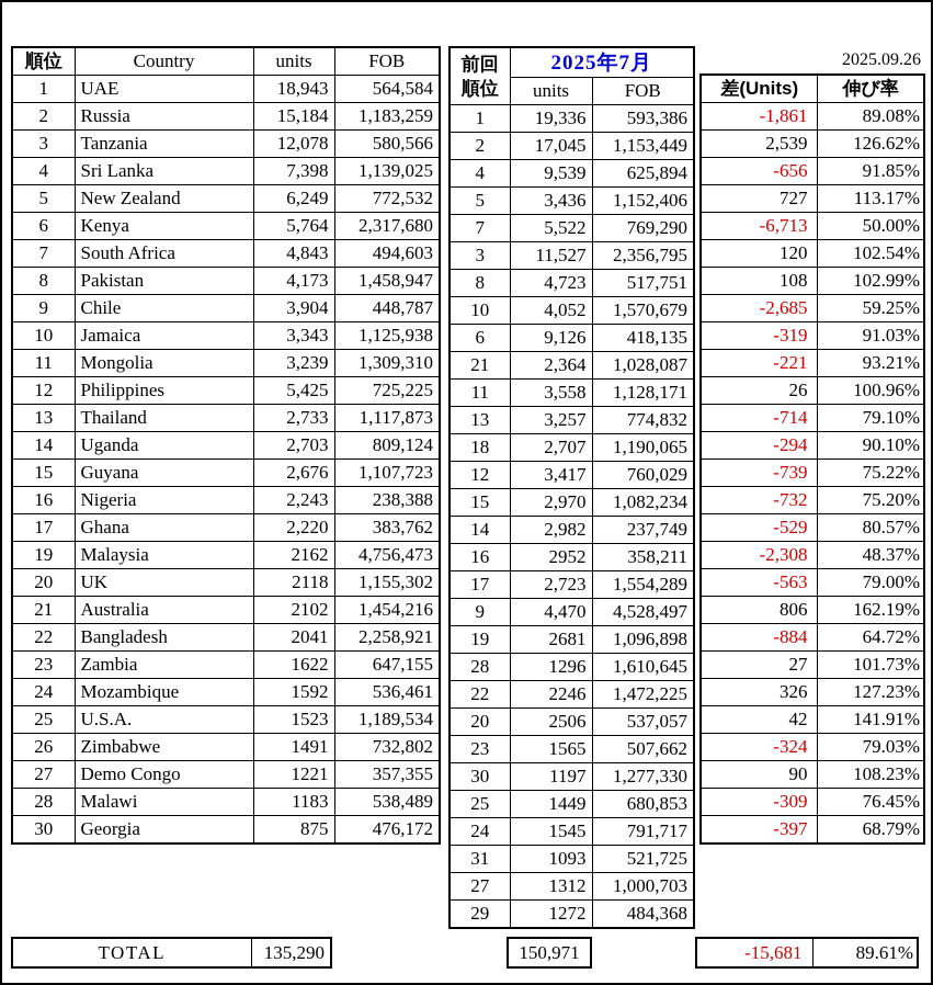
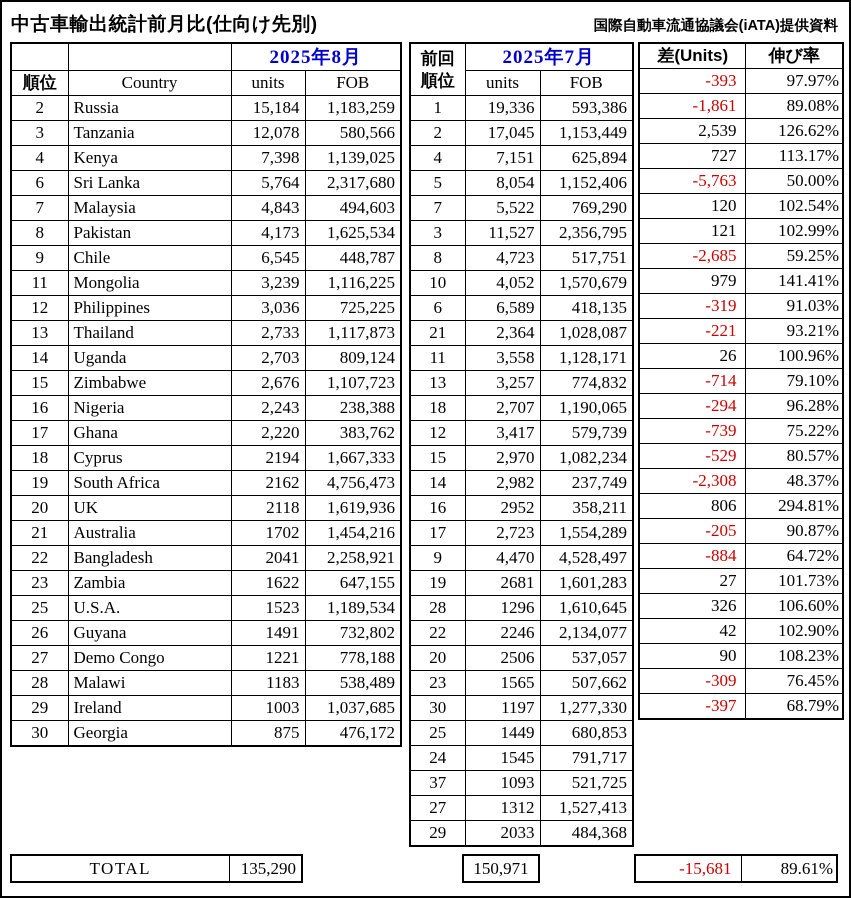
+ 中古車輸出統計前月比(仕向け先別)
+ 国際自動車流通協議会(iATA)提供資料
+ 		2025年8月
  順位	Country	units	FOB
- 1	UAE	18,943	564,584
  2	Russia	15,184	1,183,259
  3	Tanzania	12,078	580,566
- 4	Sri Lanka	7,398	1,139,025
+ 4	Kenya	7,398	1,139,025
- 5	New Zealand	6,249	772,532
- 6	Kenya	5,764	2,317,680
+ 6	Sri Lanka	5,764	2,317,680
- 7	South Africa	4,843	494,603
+ 7	Malaysia	4,843	494,603
- 8	Pakistan	4,173	1,458,947
+ 8	Pakistan	4,173	1,625,534
- 9	Chile	3,904	448,787
+ 9	Chile	6,545	448,787
- 10	Jamaica	3,343	1,125,938
- 11	Mongolia	3,239	1,309,310
+ 11	Mongolia	3,239	1,116,225
- 12	Philippines	5,425	725,225
+ 12	Philippines	3,036	725,225
  13	Thailand	2,733	1,117,873
  14	Uganda	2,703	809,124
- 15	Guyana	2,676	1,107,723
+ 15	Zimbabwe	2,676	1,107,723
  16	Nigeria	2,243	238,388
  17	Ghana	2,220	383,762
+ 18	Cyprus	2194	1,667,333
- 19	Malaysia	2162	4,756,473
+ 19	South Africa	2162	4,756,473
- 20	UK	2118	1,155,302
+ 20	UK	2118	1,619,936
- 21	Australia	2102	1,454,216
+ 21	Australia	1702	1,454,216
  22	Bangladesh	2041	2,258,921
  23	Zambia	1622	647,155
- 24	Mozambique	1592	536,461
  25	U.S.A.	1523	1,189,534
- 26	Zimbabwe	1491	732,802
+ 26	Guyana	1491	732,802
- 27	Demo Congo	1221	357,355
+ 27	Demo Congo	1221	778,188
  28	Malawi	1183	538,489
+ 29	Ireland	1003	1,037,685
  30	Georgia	875	476,172
  前回順位	2025年7月
  units	FOB
  1	19,336	593,386
  2	17,045	1,153,449
- 4	9,539	625,894
+ 4	7,151	625,894
- 5	3,436	1,152,406
+ 5	8,054	1,152,406
  7	5,522	769,290
  3	11,527	2,356,795
  8	4,723	517,751
  10	4,052	1,570,679
- 6	9,126	418,135
+ 6	6,589	418,135
  21	2,364	1,028,087
  11	3,558	1,128,171
  13	3,257	774,832
  18	2,707	1,190,065
- 12	3,417	760,029
+ 12	3,417	579,739
  15	2,970	1,082,234
  14	2,982	237,749
  16	2952	358,211
  17	2,723	1,554,289
  9	4,470	4,528,497
- 19	2681	1,096,898
+ 19	2681	1,601,283
  28	1296	1,610,645
- 22	2246	1,472,225
+ 22	2246	2,134,077
  20	2506	537,057
  23	1565	507,662
  30	1197	1,277,330
  25	1449	680,853
  24	1545	791,717
- 31	1093	521,725
+ 37	1093	521,725
- 27	1312	1,000,703
+ 27	1312	1,527,413
- 29	1272	484,368
+ 29	2033	484,368
- 2025.09.26
  差(Units)	伸び率
+ -393	97.97%
  -1,861	89.08%
  2,539	126.62%
- -656	91.85%
  727	113.17%
- -6,713	50.00%
+ -5,763	50.00%
  120	102.54%
- 108	102.99%
+ 121	102.99%
  -2,685	59.25%
+ 979	141.41%
  -319	91.03%
  -221	93.21%
  26	100.96%
  -714	79.10%
- -294	90.10%
+ -294	96.28%
  -739	75.22%
- -732	75.20%
  -529	80.57%
  -2,308	48.37%
- -563	79.00%
- 806	162.19%
+ 806	294.81%
+ -205	90.87%
  -884	64.72%
  27	101.73%
- 326	127.23%
+ 326	106.60%
- 42	141.91%
+ 42	102.90%
- -324	79.03%
  90	108.23%
  -309	76.45%
  -397	68.79%
  TOTAL	135,290
  150,971
  -15,681	89.61%
